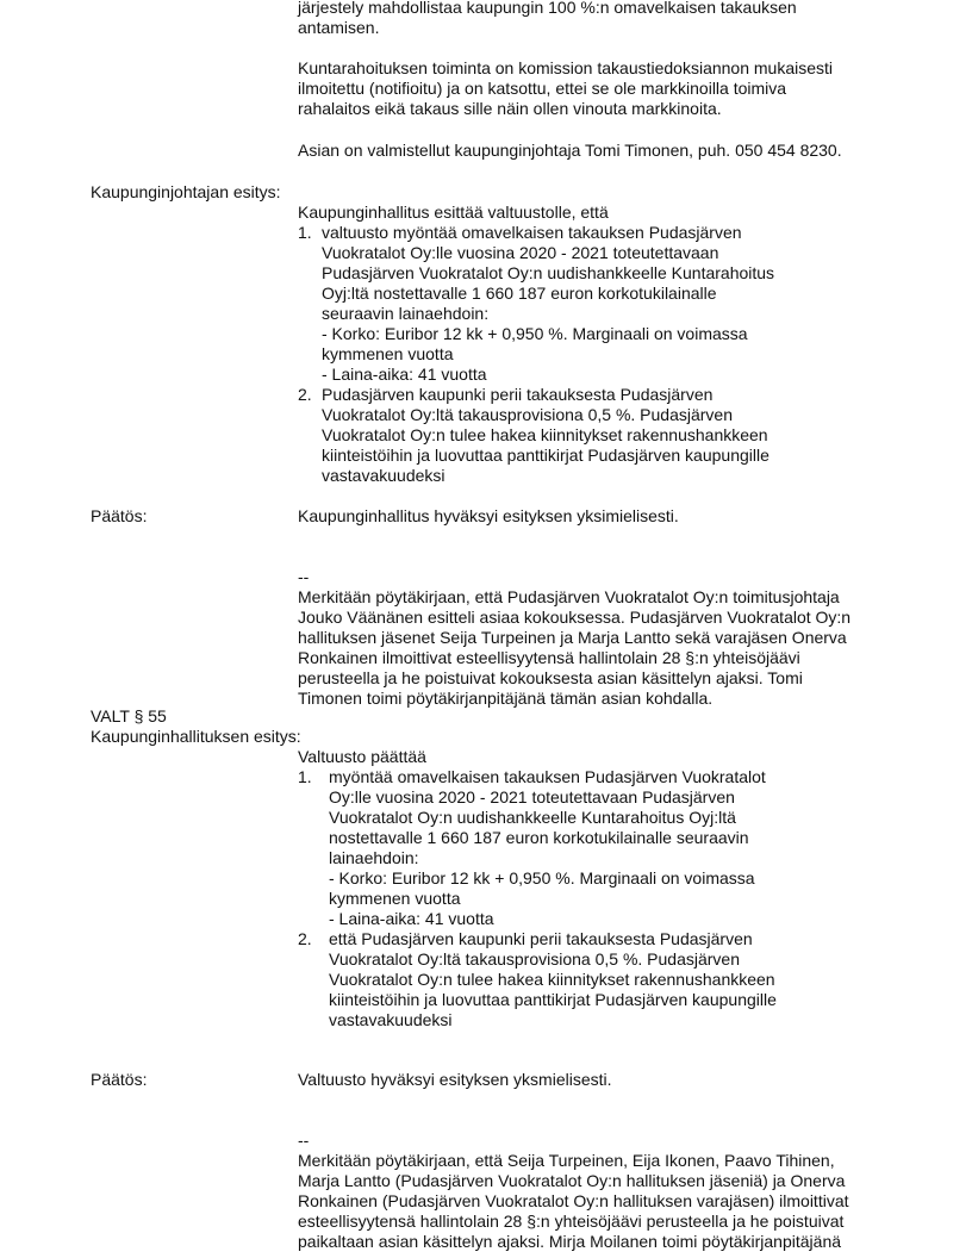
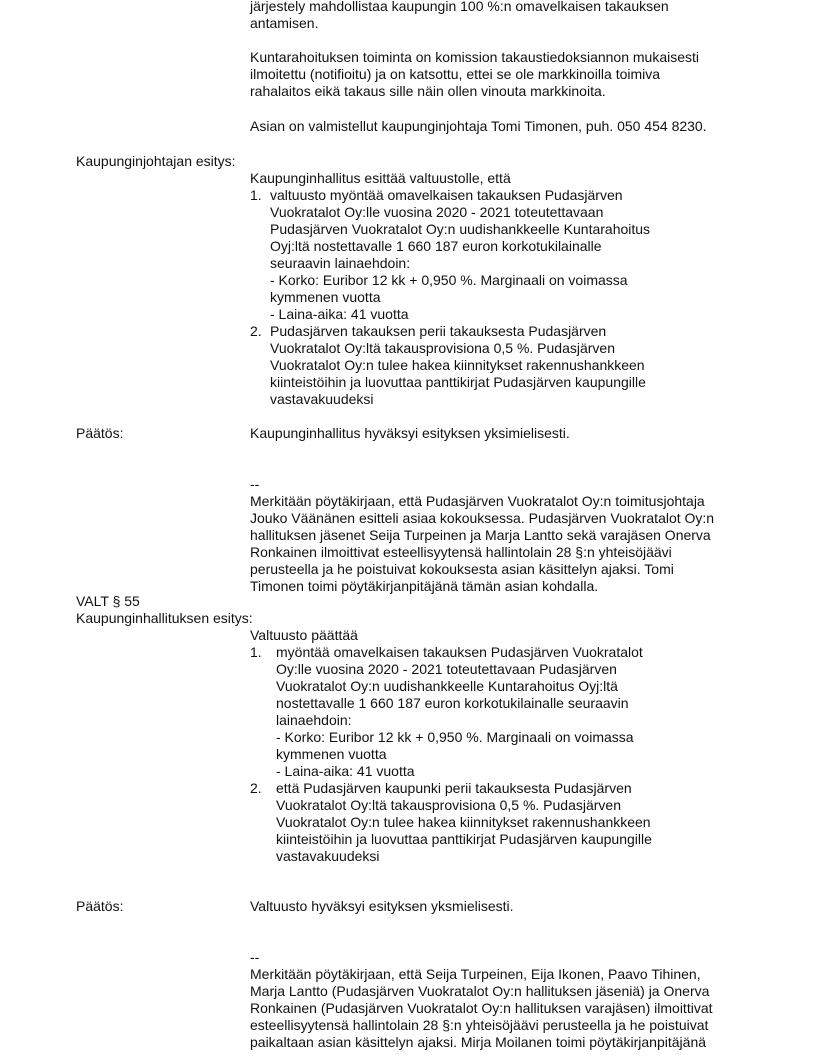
  järjestely mahdollistaa kaupungin 100 %:n omavelkaisen takauksen
  antamisen.
  Kuntarahoituksen toiminta on komission takaustiedoksiannon mukaisesti
  ilmoitettu (notifioitu) ja on katsottu, ettei se ole markkinoilla toimiva
  rahalaitos eikä takaus sille näin ollen vinouta markkinoita.
  Asian on valmistellut kaupunginjohtaja Tomi Timonen, puh. 050 454 8230.
  Kaupunginjohtajan esitys:
  Kaupunginhallitus esittää valtuustolle, että
  1.
  valtuusto myöntää omavelkaisen takauksen Pudasjärven
  Vuokratalot Oy:lle vuosina 2020 - 2021 toteutettavaan
  Pudasjärven Vuokratalot Oy:n uudishankkeelle Kuntarahoitus
  Oyj:ltä nostettavalle 1 660 187 euron korkotukilainalle
  seuraavin lainaehdoin:
  - Korko: Euribor 12 kk + 0,950 %. Marginaali on voimassa
  kymmenen vuotta
  - Laina-aika: 41 vuotta
  2.
- Pudasjärven kaupunki perii takauksesta Pudasjärven
+ Pudasjärven takauksen perii takauksesta Pudasjärven
  Vuokratalot Oy:ltä takausprovisiona 0,5 %. Pudasjärven
  Vuokratalot Oy:n tulee hakea kiinnitykset rakennushankkeen
  kiinteistöihin ja luovuttaa panttikirjat Pudasjärven kaupungille
  vastavakuudeksi
  Päätös:
  Kaupunginhallitus hyväksyi esityksen yksimielisesti.
  --
  Merkitään pöytäkirjaan, että Pudasjärven Vuokratalot Oy:n toimitusjohtaja
  Jouko Väänänen esitteli asiaa kokouksessa. Pudasjärven Vuokratalot Oy:n
  hallituksen jäsenet Seija Turpeinen ja Marja Lantto sekä varajäsen Onerva
  Ronkainen ilmoittivat esteellisyytensä hallintolain 28 §:n yhteisöjäävi
  perusteella ja he poistuivat kokouksesta asian käsittelyn ajaksi. Tomi
  Timonen toimi pöytäkirjanpitäjänä tämän asian kohdalla.
  VALT § 55
  Kaupunginhallituksen esitys:
  Valtuusto päättää
  1.
  myöntää omavelkaisen takauksen Pudasjärven Vuokratalot
  Oy:lle vuosina 2020 - 2021 toteutettavaan Pudasjärven
  Vuokratalot Oy:n uudishankkeelle Kuntarahoitus Oyj:ltä
  nostettavalle 1 660 187 euron korkotukilainalle seuraavin
  lainaehdoin:
  - Korko: Euribor 12 kk + 0,950 %. Marginaali on voimassa
  kymmenen vuotta
  - Laina-aika: 41 vuotta
  2.
  että Pudasjärven kaupunki perii takauksesta Pudasjärven
  Vuokratalot Oy:ltä takausprovisiona 0,5 %. Pudasjärven
  Vuokratalot Oy:n tulee hakea kiinnitykset rakennushankkeen
  kiinteistöihin ja luovuttaa panttikirjat Pudasjärven kaupungille
  vastavakuudeksi
  Päätös:
  Valtuusto hyväksyi esityksen yksmielisesti.
  --
  Merkitään pöytäkirjaan, että Seija Turpeinen, Eija Ikonen, Paavo Tihinen,
  Marja Lantto (Pudasjärven Vuokratalot Oy:n hallituksen jäseniä) ja Onerva
  Ronkainen (Pudasjärven Vuokratalot Oy:n hallituksen varajäsen) ilmoittivat
  esteellisyytensä hallintolain 28 §:n yhteisöjäävi perusteella ja he poistuivat
  paikaltaan asian käsittelyn ajaksi. Mirja Moilanen toimi pöytäkirjanpitäjänä
